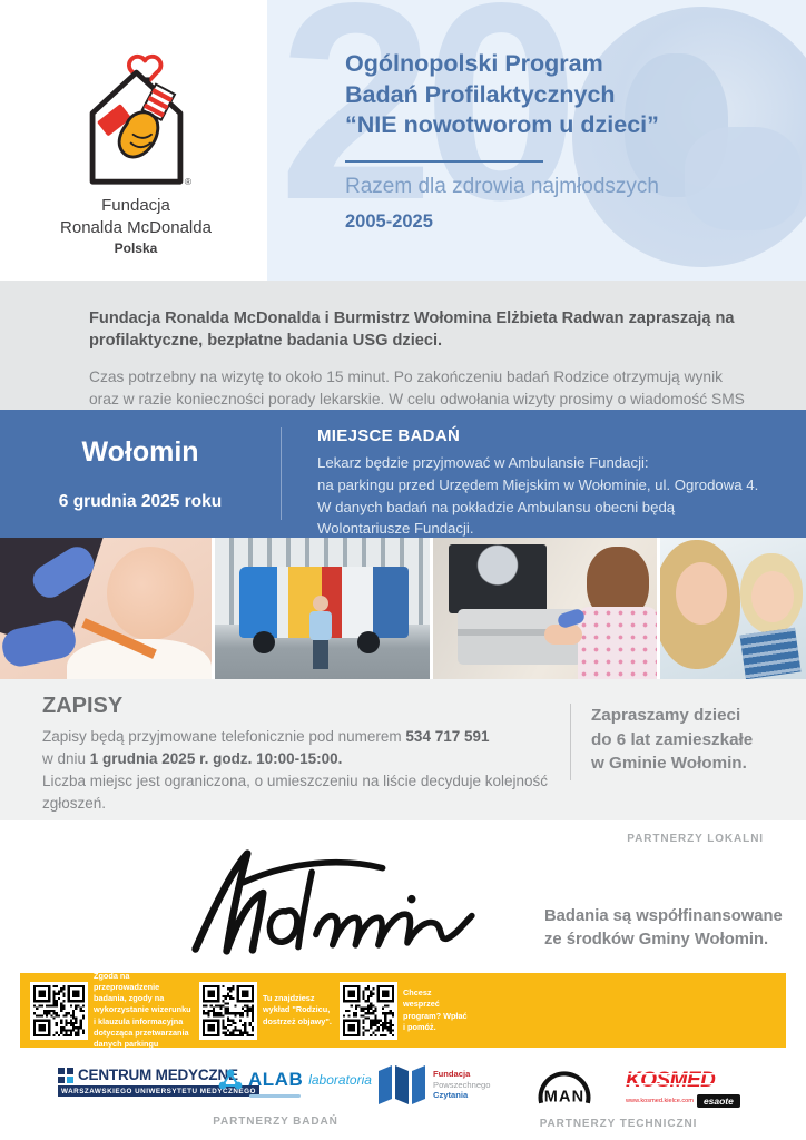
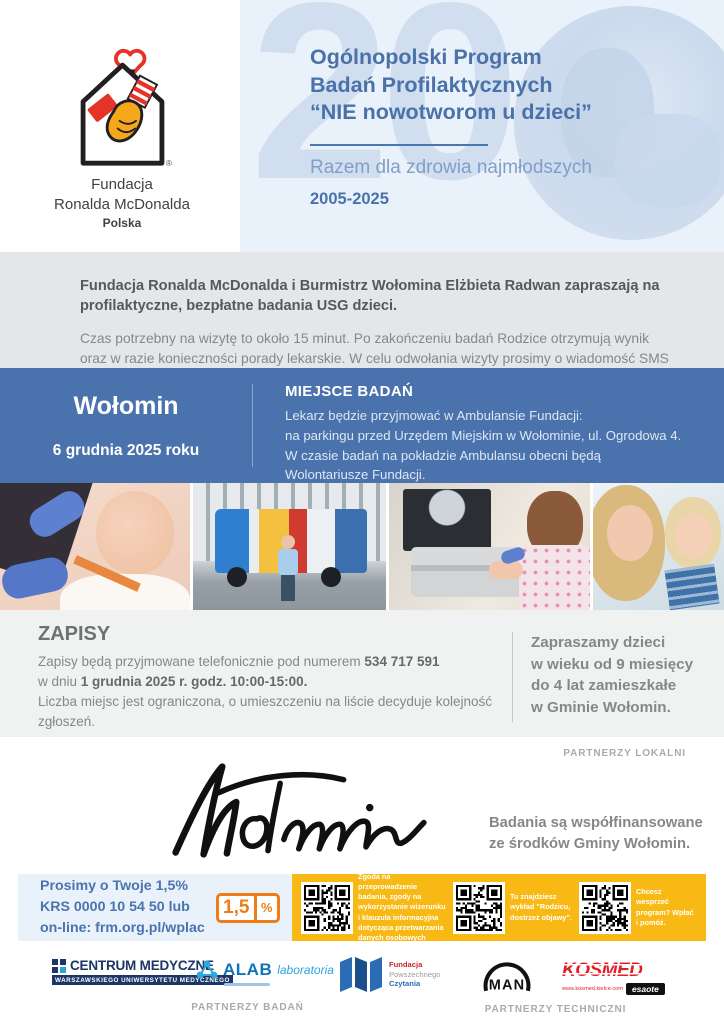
  20
  Ogólnopolski Program
  Badań Profilaktycznych
  “NIE nowotworom u dzieci”
  Razem dla zdrowia najmłodszych
  2005-2025
  ®
  Fundacja
  Ronalda McDonalda
  Polska
  Fundacja Ronalda McDonalda i Burmistrz Wołomina Elżbieta Radwan zapraszają na profilaktyczne, bezpłatne badania USG dzieci.
  Czas potrzebny na wizytę to około 15 minut. Po zakończeniu badań Rodzice otrzymują wynik oraz w razie konieczności porady lekarskie. W celu odwołania wizyty prosimy o wiadomość SMS
  Wołomin
  6 grudnia 2025 roku
  MIEJSCE BADAŃ
  Lekarz będzie przyjmować w Ambulansie Fundacji:
  na parkingu przed Urzędem Miejskim w Wołominie, ul. Ogrodowa 4.
- W danych badań na pokładzie Ambulansu obecni będą
+ W czasie badań na pokładzie Ambulansu obecni będą
  Wolontariusze Fundacji.
  ZAPISY
  Zapisy będą przyjmowane telefonicznie pod numerem 534 717 591
  w dniu 1 grudnia 2025 r. godz. 10:00-15:00.
  Liczba miejsc jest ograniczona, o umieszczeniu na liście decyduje kolejność zgłoszeń.
  Zapraszamy dzieci
+ w wieku od 9 miesięcy
- do 6 lat zamieszkałe
+ do 4 lat zamieszkałe
  w Gminie Wołomin.
  PARTNERZY LOKALNI
  Badania są współfinansowane
  ze środków Gminy Wołomin.
+ Prosimy o Twoje 1,5%
+ KRS 0000 10 54 50 lub
+ on-line: frm.org.pl/wplac
+ 1,5
+ %
- Zgoda na przeprowadzenie badania, zgody na wykorzystanie wizerunku i klauzula informacyjna dotycząca przetwarzania danych parkingu
+ Zgoda na przeprowadzenie badania, zgody na wykorzystanie wizerunku i klauzula informacyjna dotycząca przetwarzania danych osobowych
  Tu znajdziesz wykład "Rodzicu, dostrzeż objawy".
  Chcesz wesprzeć program? Wpłać i pomóż.
  CENTRUM MEDYCZN
  ALAB
  laboratoria
  Fundacja
  Powszechnego
  Czytania
  MAN
  KOSMED
  esaote
  PARTNERZY BADAŃ
  PARTNERZY TECHNICZNI
